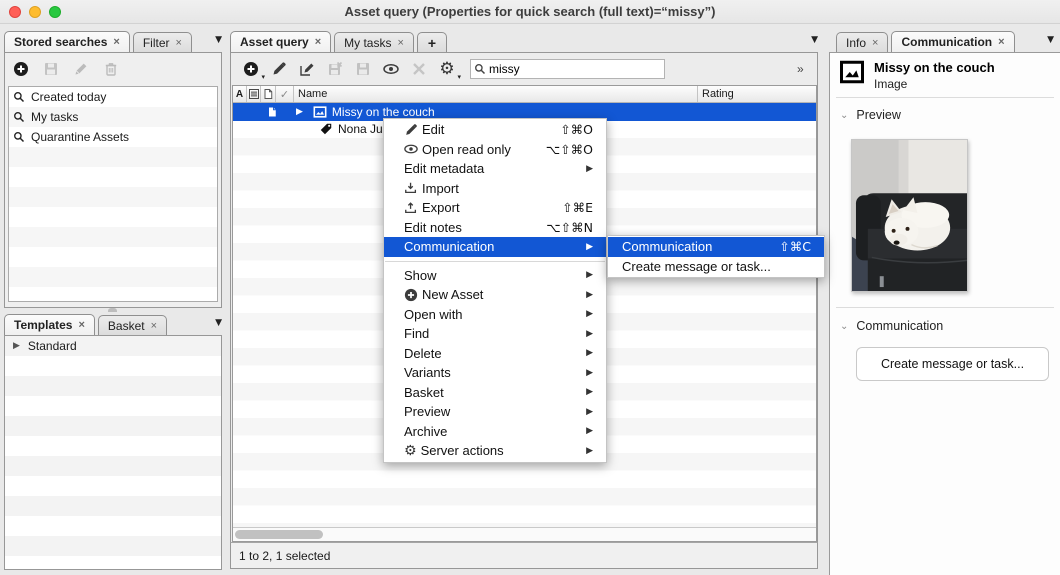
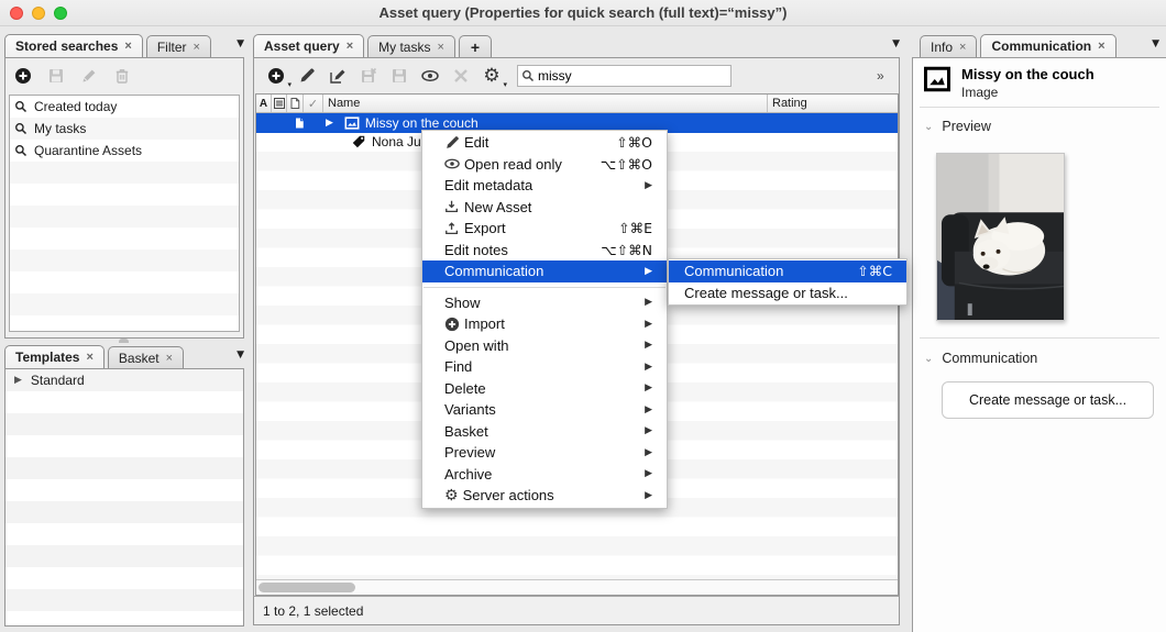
  Asset query (Properties for quick search (full text)=“missy”)
  Stored searches
  ×
  Filter
  ×
  ▼
  Created today
  My tasks
  Quarantine Assets
  Templates
  ×
  Basket
  ×
  ▼
  ▶
  Standard
  Asset query
  ×
  My tasks
  ×
  +
  ▼
  ▾
  ⚙
  ▾
  missy
  »
  A
  ✓
  Name
  Rating
  ▶
  Missy on the couch
  Nona Ju
  1 to 2, 1 selected
  Edit
  ⇧⌘O
  Open read only
  ⌥⇧⌘O
  Edit metadata
  ▶
- Import
+ New Asset
  Export
  ⇧⌘E
  Edit notes
  ⌥⇧⌘N
  Communication
  ▶
  Show
  ▶
- New Asset
+ Import
  ▶
  Open with
  ▶
  Find
  ▶
  Delete
  ▶
  Variants
  ▶
  Basket
  ▶
  Preview
  ▶
  Archive
  ▶
  ⚙
  Server actions
  ▶
  Communication
  ⇧⌘C
  Create message or task...
  Info
  ×
  Communication
  ×
  ▼
  Missy on the couch
  Image
  ⌄
  Preview
  ⌄
  Communication
  Create message or task...
